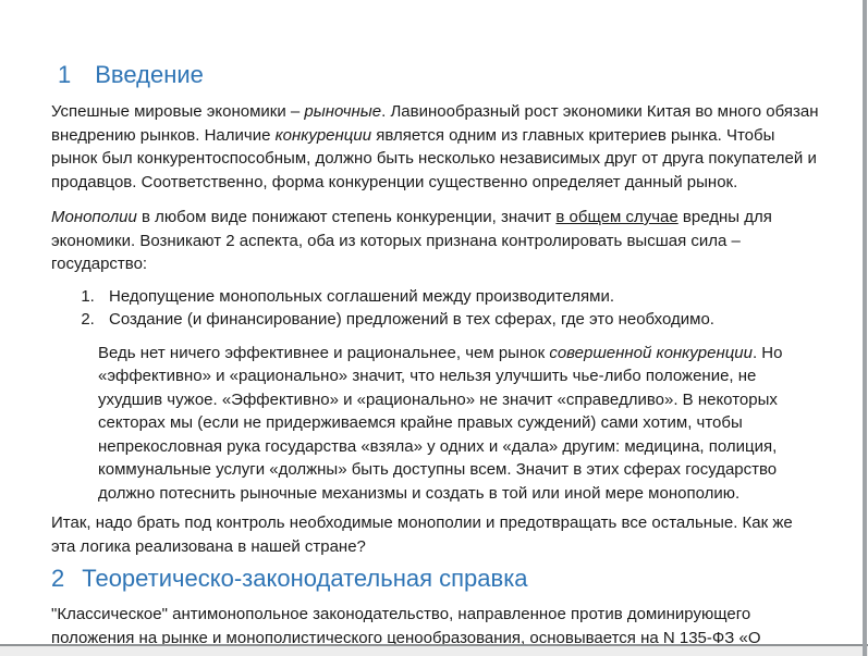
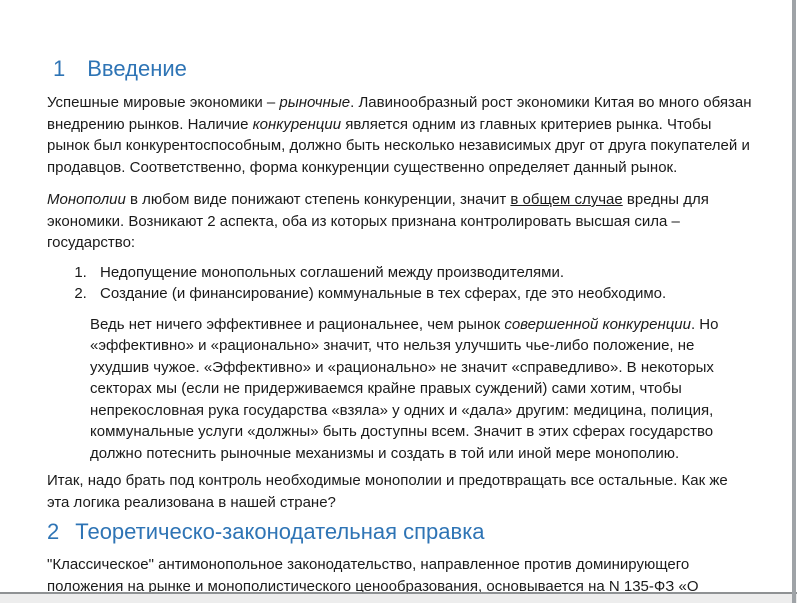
  1 Введение
  Успешные мировые экономики – рыночные. Лавинообразный рост экономики Китая во много обязан внедрению рынков. Наличие конкуренции является одним из главных критериев рынка. Чтобы рынок был конкурентоспособным, должно быть несколько независимых друг от друга покупателей и продавцов. Соответственно, форма конкуренции существенно определяет данный рынок.
  Монополии в любом виде понижают степень конкуренции, значит в общем случае вредны для экономики. Возникают 2 аспекта, оба из которых признана контролировать высшая сила – государство:
  Недопущение монопольных соглашений между производителями.
- Создание (и финансирование) предложений в тех сферах, где это необходимо.
+ Создание (и финансирование) коммунальные в тех сферах, где это необходимо.
  Ведь нет ничего эффективнее и рациональнее, чем рынок совершенной конкуренции. Но «эффективно» и «рационально» значит, что нельзя улучшить чье-либо положение, не ухудшив чужое. «Эффективно» и «рационально» не значит «справедливо». В некоторых секторах мы (если не придерживаемся крайне правых суждений) сами хотим, чтобы непрекословная рука государства «взяла» у одних и «дала» другим: медицина, полиция, коммунальные услуги «должны» быть доступны всем. Значит в этих сферах государство должно потеснить рыночные механизмы и создать в той или иной мере монополию.
  Итак, надо брать под контроль необходимые монополии и предотвращать все остальные. Как же эта логика реализована в нашей стране?
  2 Теоретическо-законодательная справка
  "Классическое" антимонопольное законодательство, направленное против доминирующего положения на рынке и монополистического ценообразования, основывается на N 135-ФЗ «О
